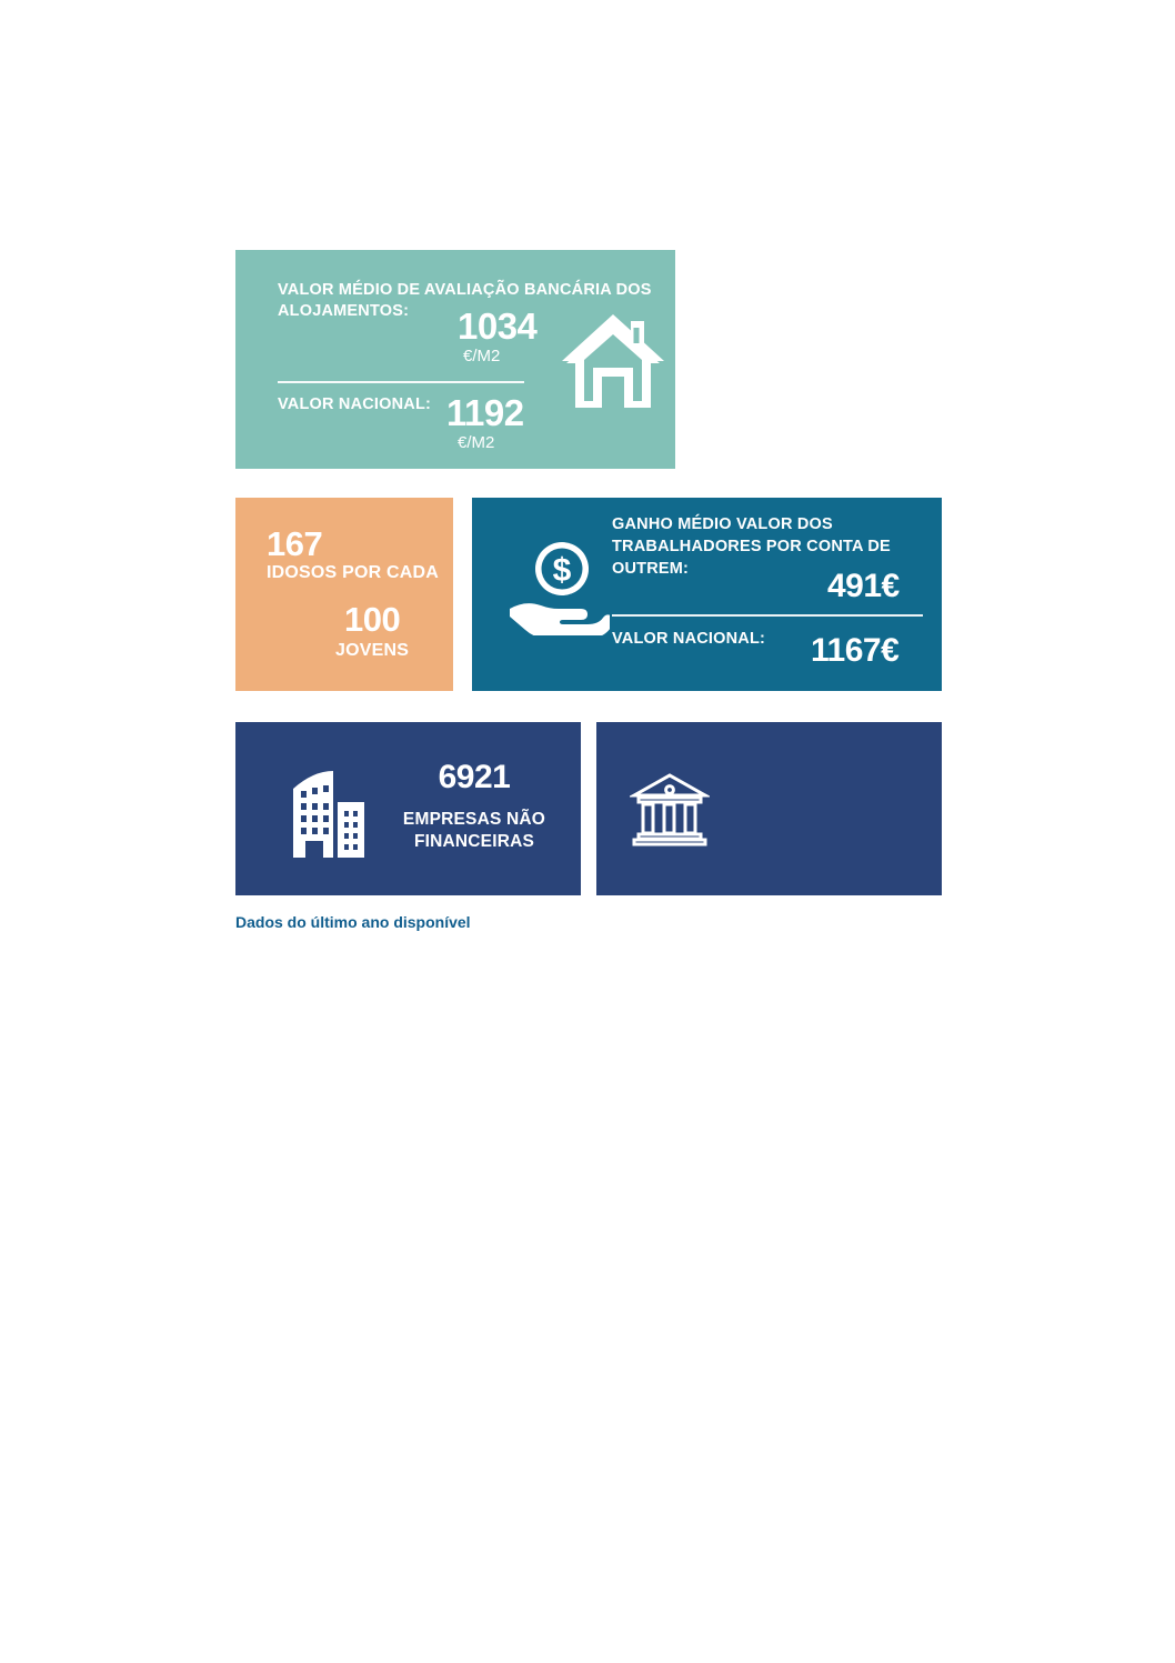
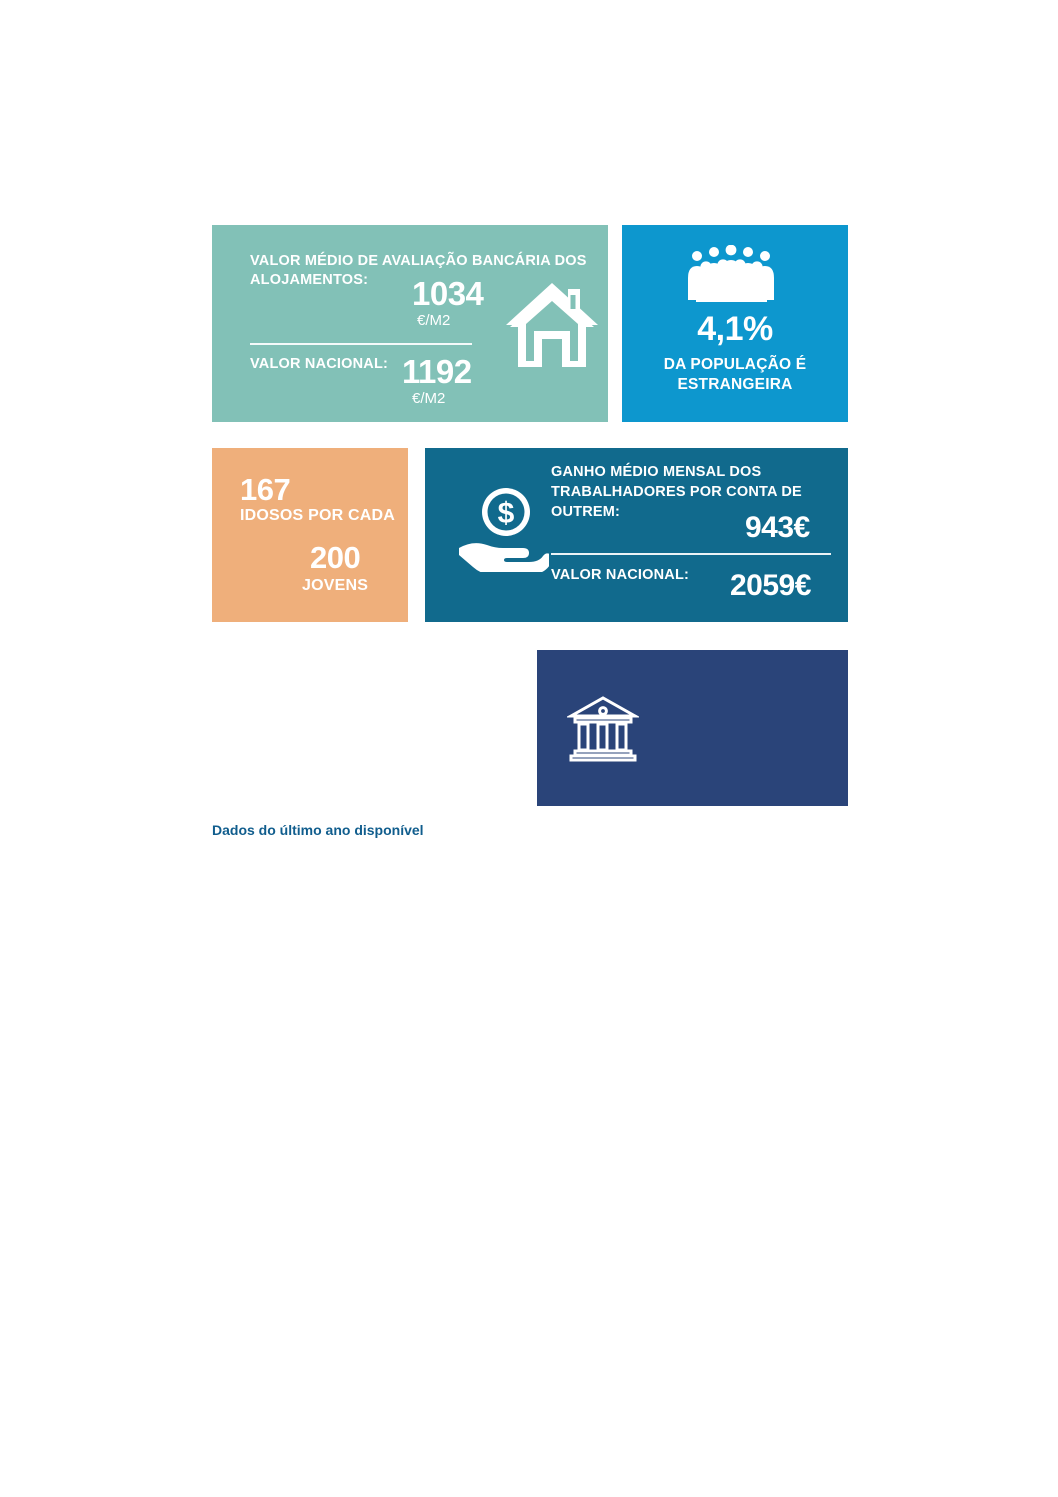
  VALOR MÉDIO DE AVALIAÇÃO BANCÁRIA DOS ALOJAMENTOS:
  1034
  €/M2
  VALOR NACIONAL:
  1192
  €/M2
+ 4,1%
+ DA POPULAÇÃO É ESTRANGEIRA
  167
  IDOSOS POR CADA
- 100
+ 200
  JOVENS
  $
- GANHO MÉDIO VALOR DOS TRABALHADORES POR CONTA DE OUTREM:
+ GANHO MÉDIO MENSAL DOS TRABALHADORES POR CONTA DE OUTREM:
- 491€
+ 943€
  VALOR NACIONAL:
- 1167€
+ 2059€
- 6921
- EMPRESAS NÃO FINANCEIRAS
  Dados do último ano disponível
